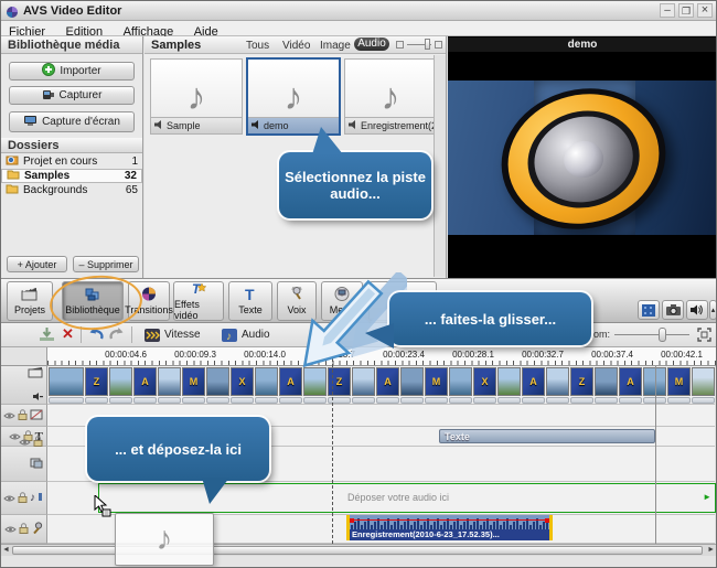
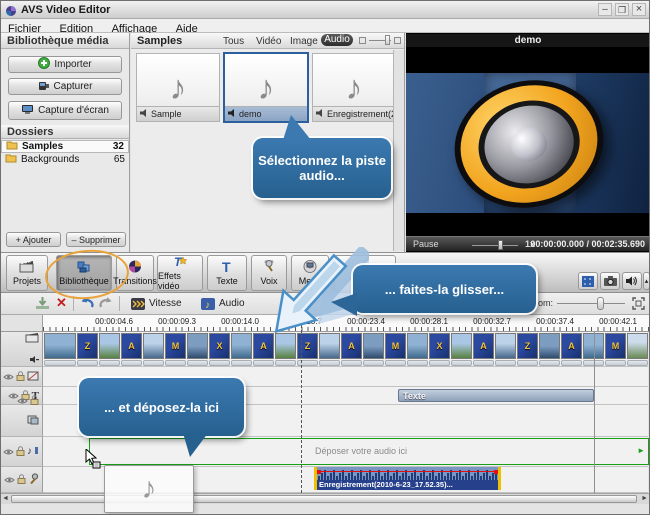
  AVS Video Editor
  –
  ❐
  ×
  Fichier Edition Affichage Aide
  Bibliothèque média
  Importer
  Capturer
  Capture d'écran
  Dossiers
- Projet en cours
- 1
  Samples
  32
  Backgrounds
  65
  + Ajouter
  – Supprimer
  Samples
  Tous
  Vidéo
  Image
  Audio
  ♪
  Sample
  ♪
  demo
  ♪
  Enregistrement(
  demo
+ Pause
+ 1x
+ 00:00:00.000 / 00:02:35.690
  Sélectionnez la piste audio...
  Projets
  Bibliothèque
  Transitions
  T
  Effets vidéo
  T
  Texte
  Voix
  ✕
  Vitesse
  ♪
  Audio
  om:
  00:00:04.6
  00:00:09.3
  00:00:14.0
  00:00:23.4
  00:00:28.1
  00:00:32.7
  00:00:37.4
  00:00:42.1
  Z
  A
  M
  X
  A
  Z
  A
  M
  X
  A
  Z
  A
  M
  Texte
  ♪
  Enregistrement(2010-6-23_17.52.35)...
  Déposer votre audio ici
  ►
  ... faites-la glisser...
  ... et déposez-la ici
  ♪
